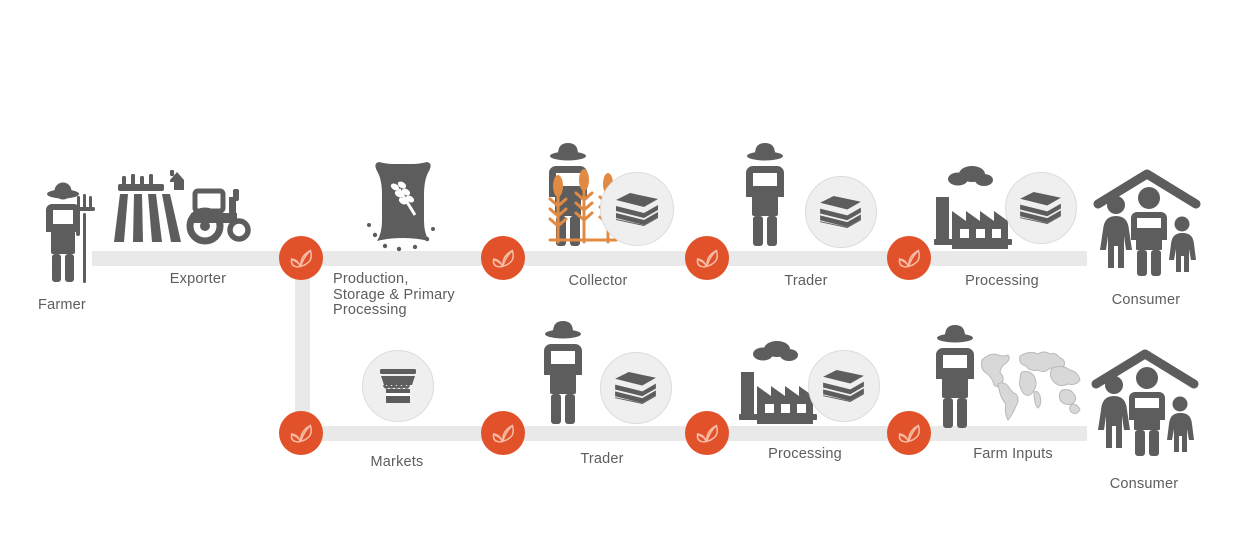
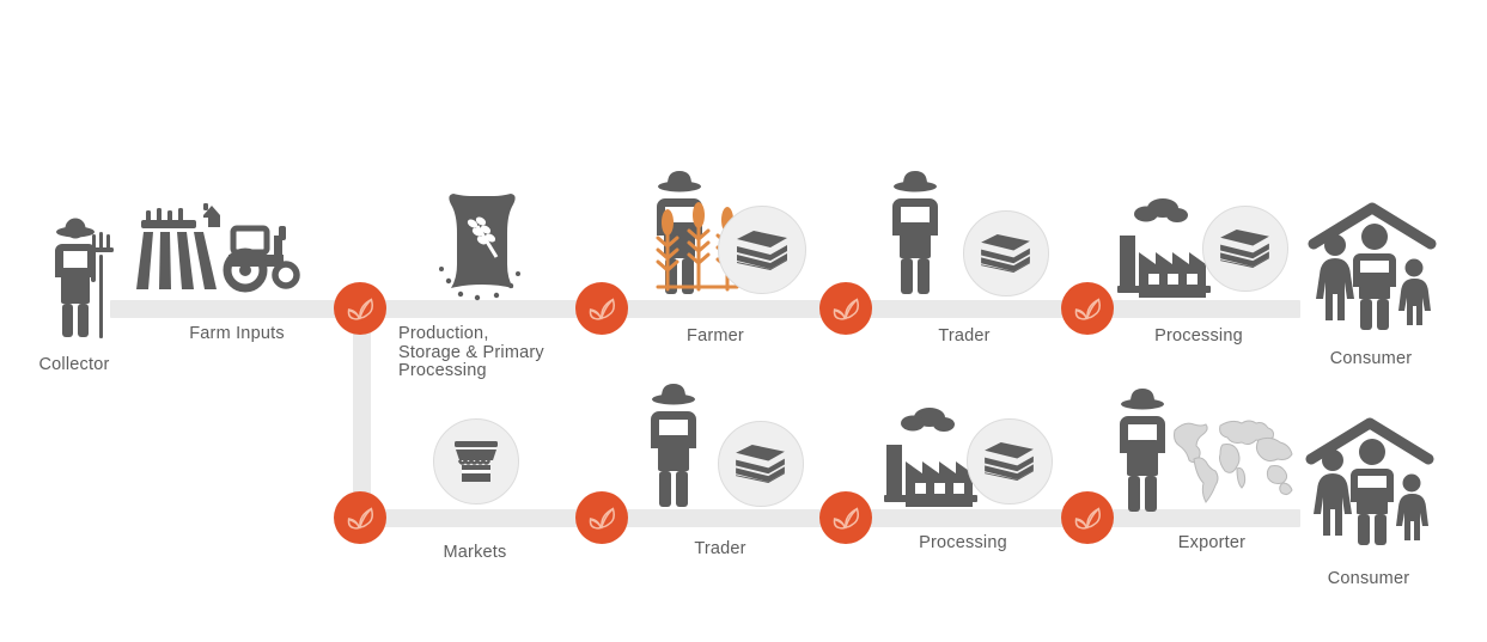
- Farmer
+ Collector
- Exporter
+ Farm Inputs
  Production,
  Storage & Primary
  Processing
- Collector
+ Farmer
  Trader
  Processing
  Consumer
  Markets
  Trader
  Processing
- Farm Inputs
+ Exporter
  Consumer
